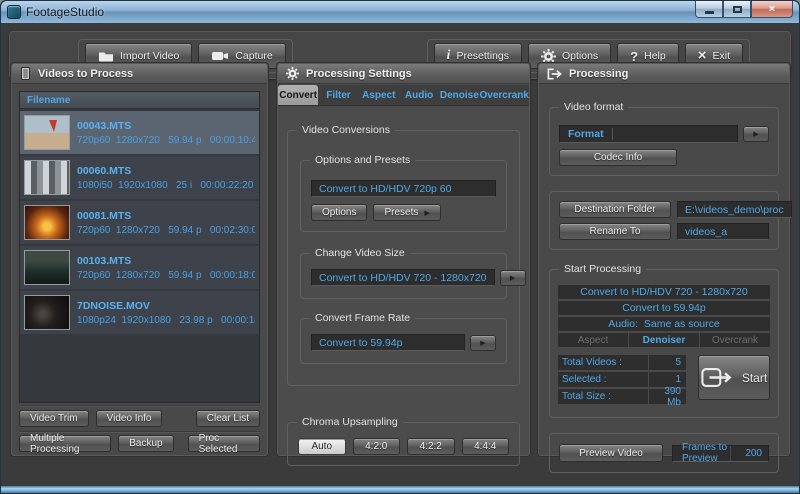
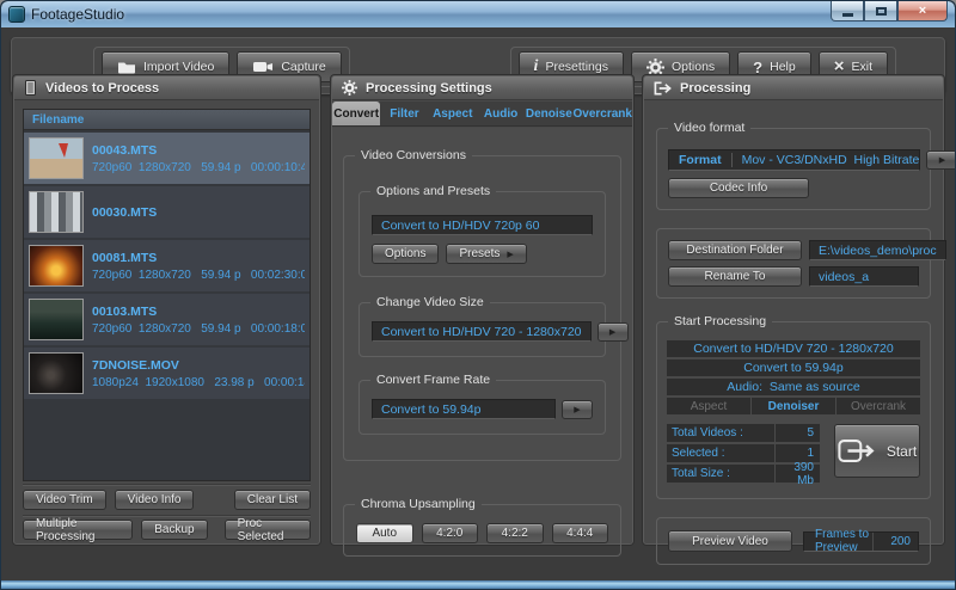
  FootageStudio
  ×
  Import Video
  Capture
  i
  Presettings
  Options
  ?
  Help
  ×
  Exit
  Videos to Process
  Filename
  00043.MTS
  720p60 1280x720 59.94 p 00:00:10:4
- 00060.MTS
+ 00030.MTS
- 1080i50 1920x1080 25 i 00:00:22:20
  00081.MTS
  720p60 1280x720 59.94 p 00:02:30:0
  00103.MTS
  720p60 1280x720 59.94 p 00:00:18:0
  7DNOISE.MOV
  1080p24 1920x1080 23.98 p 00:00:1
  Video Trim
  Video Info
  Clear List
  Multiple Processing
  Backup
  Proc Selected
  Processing Settings
  Convert
  Filter
  Aspect
  Audio
  Denoise
  Overcrank
  Video Conversions
  Options and Presets
  Convert to HD/HDV 720p 60
  Options
  Presets
  Change Video Size
  Convert to HD/HDV 720 - 1280x720
  Convert Frame Rate
  Convert to 59.94p
  Chroma Upsampling
  Auto
  4:2:0
  4:2:2
  4:4:4
  Processing
  Video format
  Format
+ Mov - VC3/DNxHD High Bitrate
  Codec Info
  Destination Folder
  E:\videos_demo\proc
  Rename To
  videos_a
  Start Processing
  Convert to HD/HDV 720 - 1280x720
  Convert to 59.94p
  Audio: Same as source
  Aspect
  Denoiser
  Overcrank
  Total Videos :
  5
  Selected :
  1
  Total Size :
  390 Mb
  Start
  Preview Video
  Frames to Preview
  200
